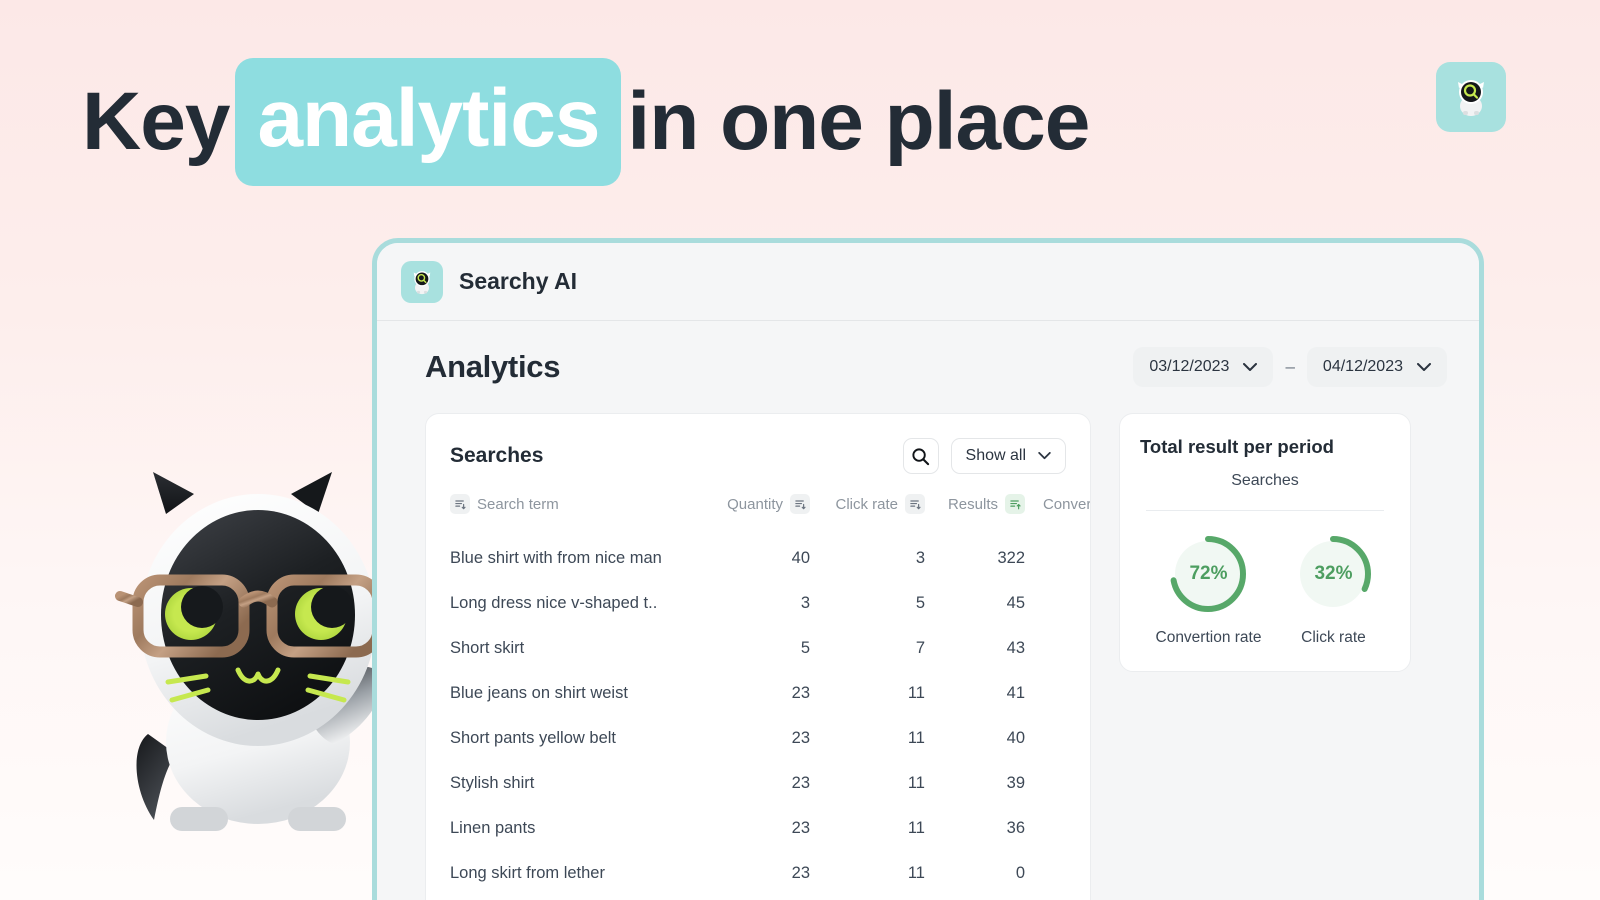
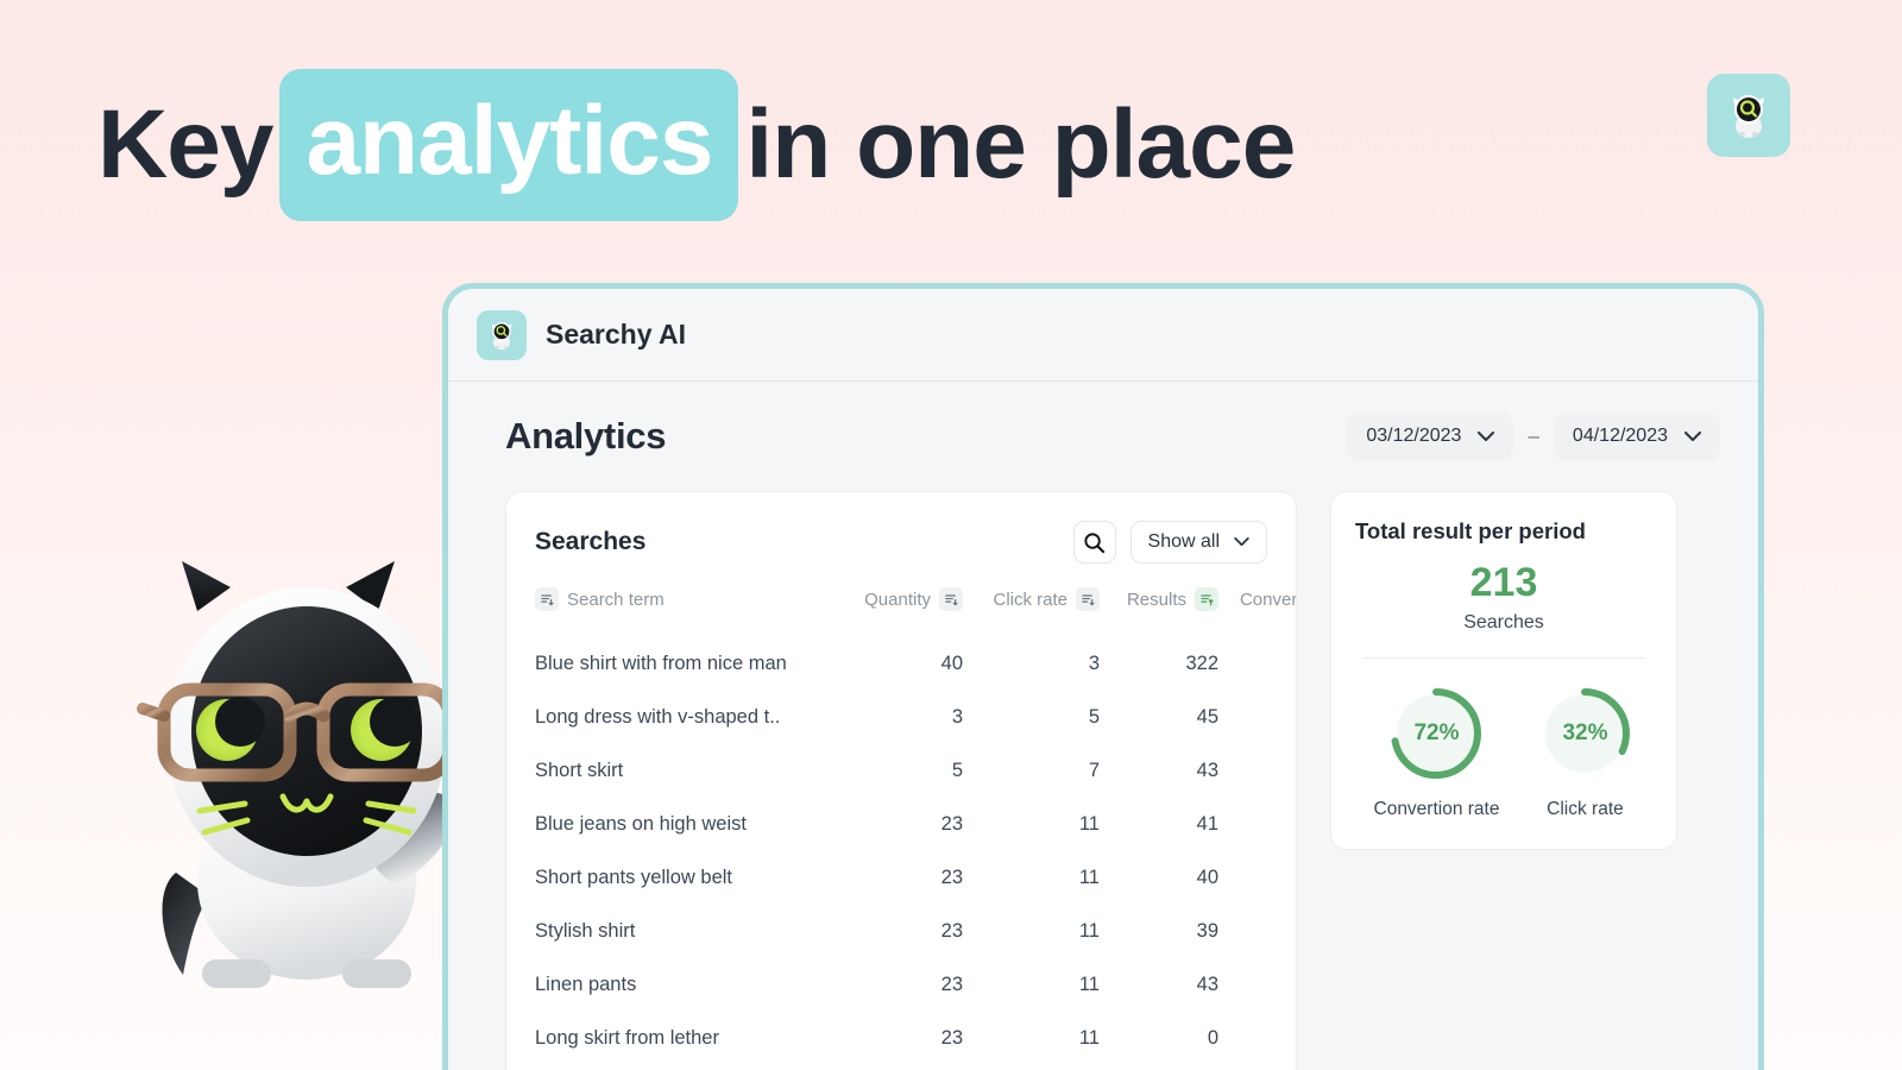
  Key
  analytics
  in one place
  Searchy AI
  Analytics
  03/12/2023
  –
  04/12/2023
  Searches
  Show all
  Search term	Quantity	Click rate	Results	Conver
  Blue shirt with from nice man	40	3	322
- Long dress nice v-shaped t..	3	5	45
+ Long dress with v-shaped t..	3	5	45
  Short skirt	5	7	43
- Blue jeans on shirt weist	23	11	41
+ Blue jeans on high weist	23	11	41
  Short pants yellow belt	23	11	40
  Stylish shirt	23	11	39
- Linen pants	23	11	36
+ Linen pants	23	11	43
  Long skirt from lether	23	11	0
  Total result per period
+ 213
  Searches
  72%
  Convertion rate
  32%
  Click rate
